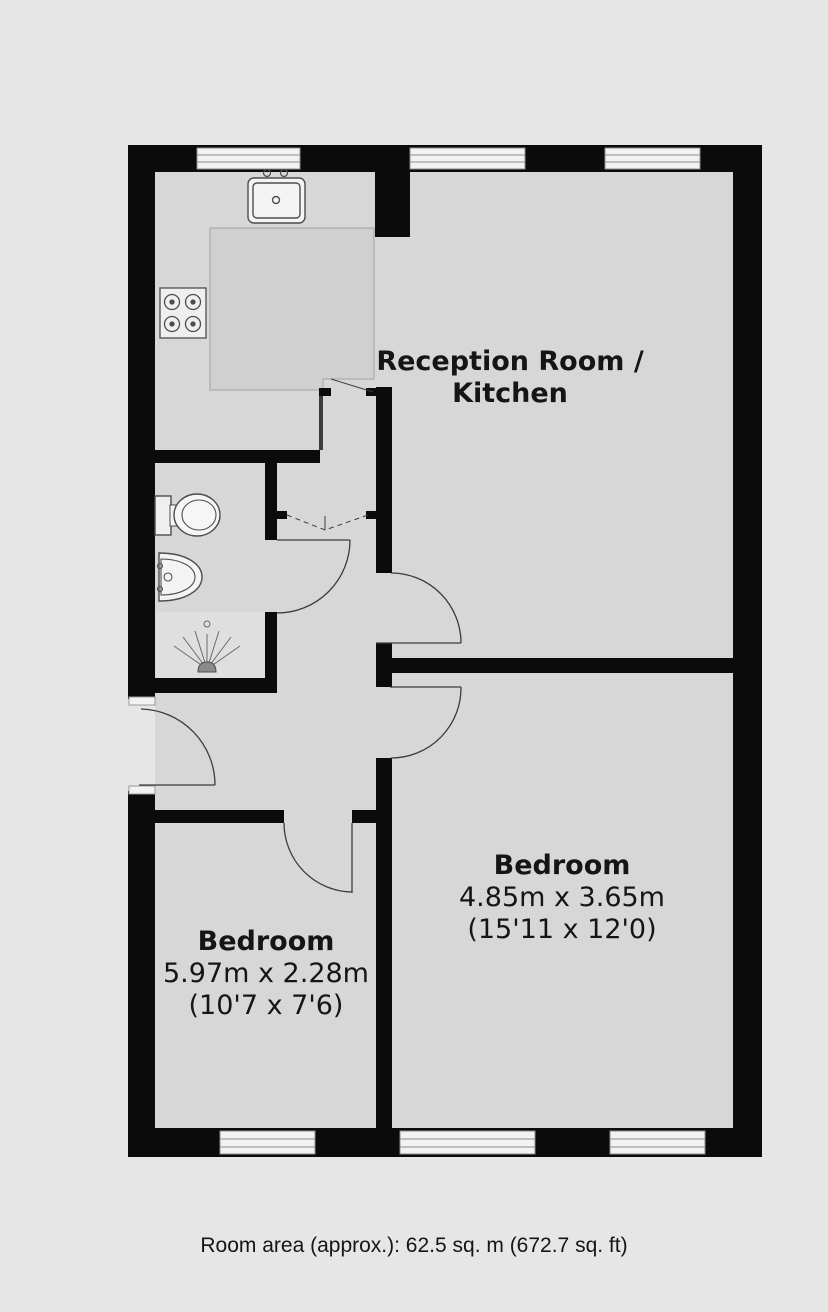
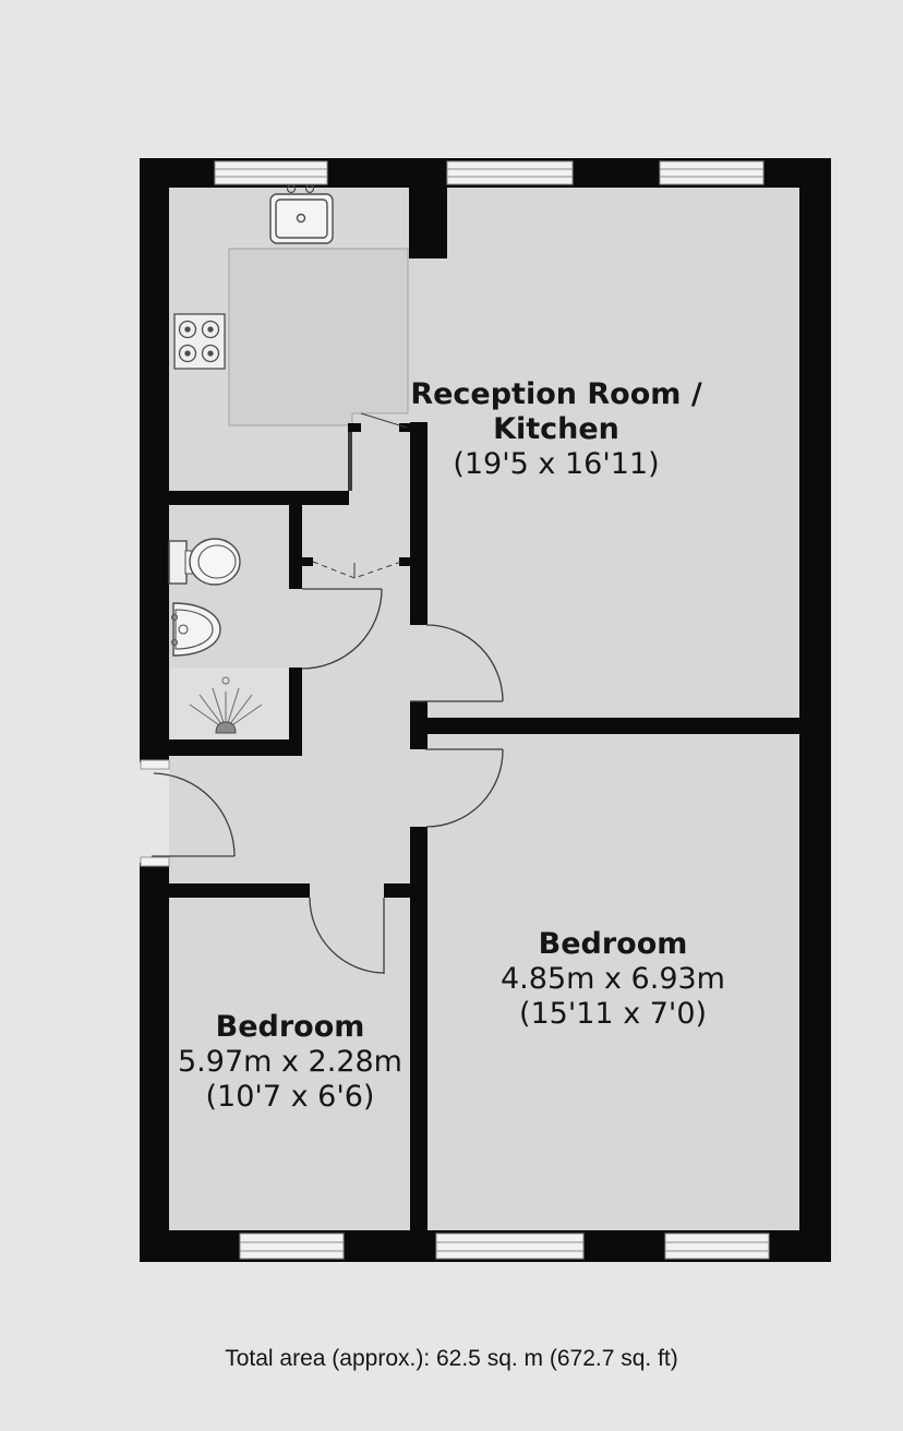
  Reception Room /
  Kitchen
+ (19'5 x 16'11)
  Bedroom
- 4.85m x 3.65m
+ 4.85m x 6.93m
- (15'11 x 12'0)
+ (15'11 x 7'0)
  Bedroom
  5.97m x 2.28m
- (10'7 x 7'6)
+ (10'7 x 6'6)
- Room area (approx.): 62.5 sq. m (672.7 sq. ft)
+ Total area (approx.): 62.5 sq. m (672.7 sq. ft)
